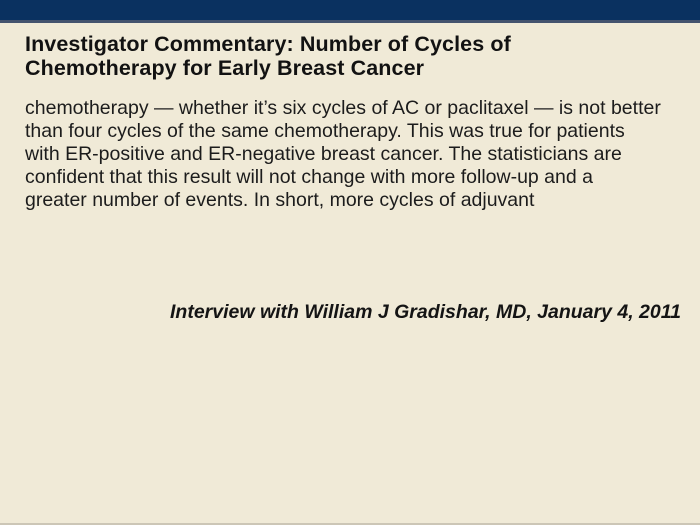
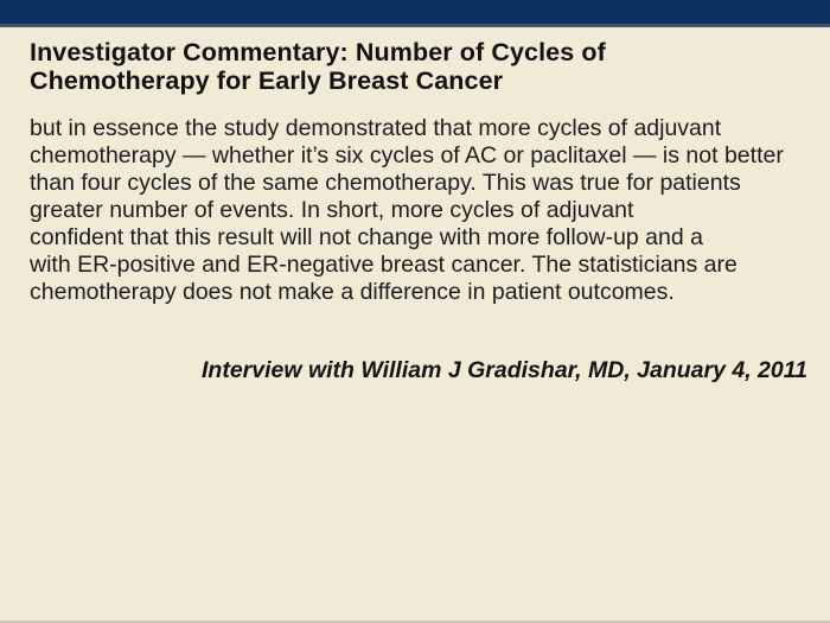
  Investigator Commentary: Number of Cycles of
  Chemotherapy for Early Breast Cancer
+ but in essence the study demonstrated that more cycles of adjuvant
  chemotherapy — whether it’s six cycles of AC or paclitaxel — is not better
  than four cycles of the same chemotherapy. This was true for patients
- with ER-positive and ER-negative breast cancer. The statisticians are
+ greater number of events. In short, more cycles of adjuvant
  confident that this result will not change with more follow-up and a
- greater number of events. In short, more cycles of adjuvant
+ with ER-positive and ER-negative breast cancer. The statisticians are
+ chemotherapy does not make a difference in patient outcomes.
  Interview with William J Gradishar, MD, January 4, 2011
